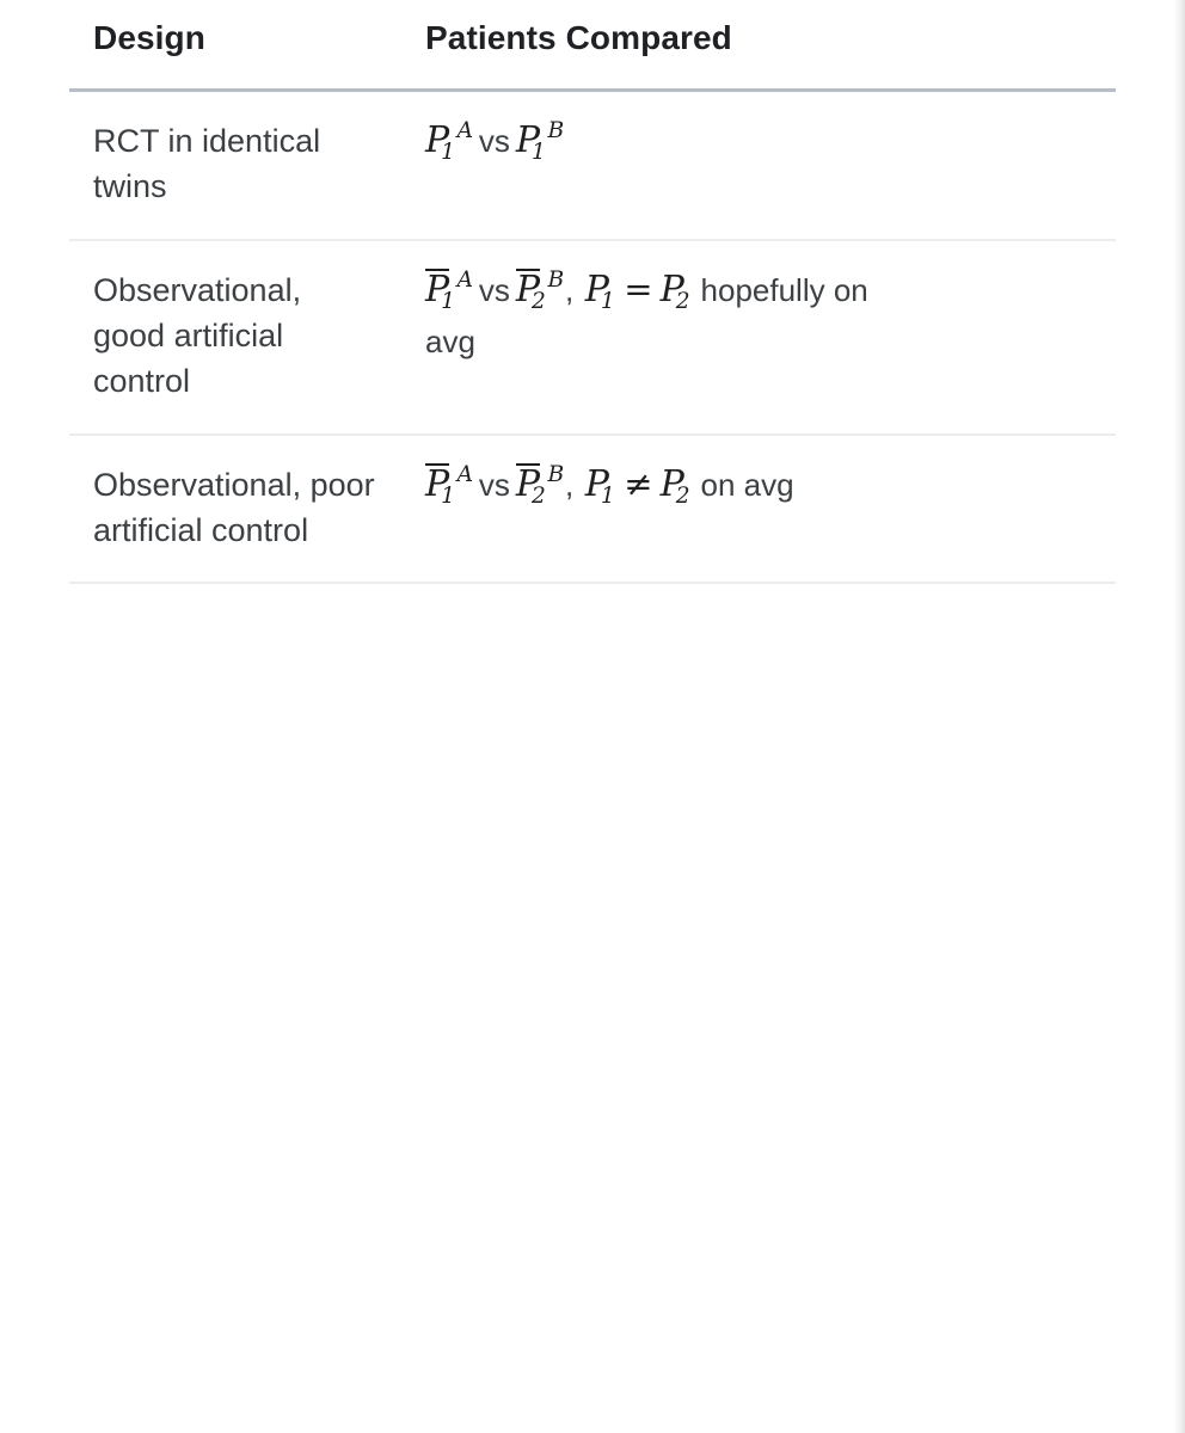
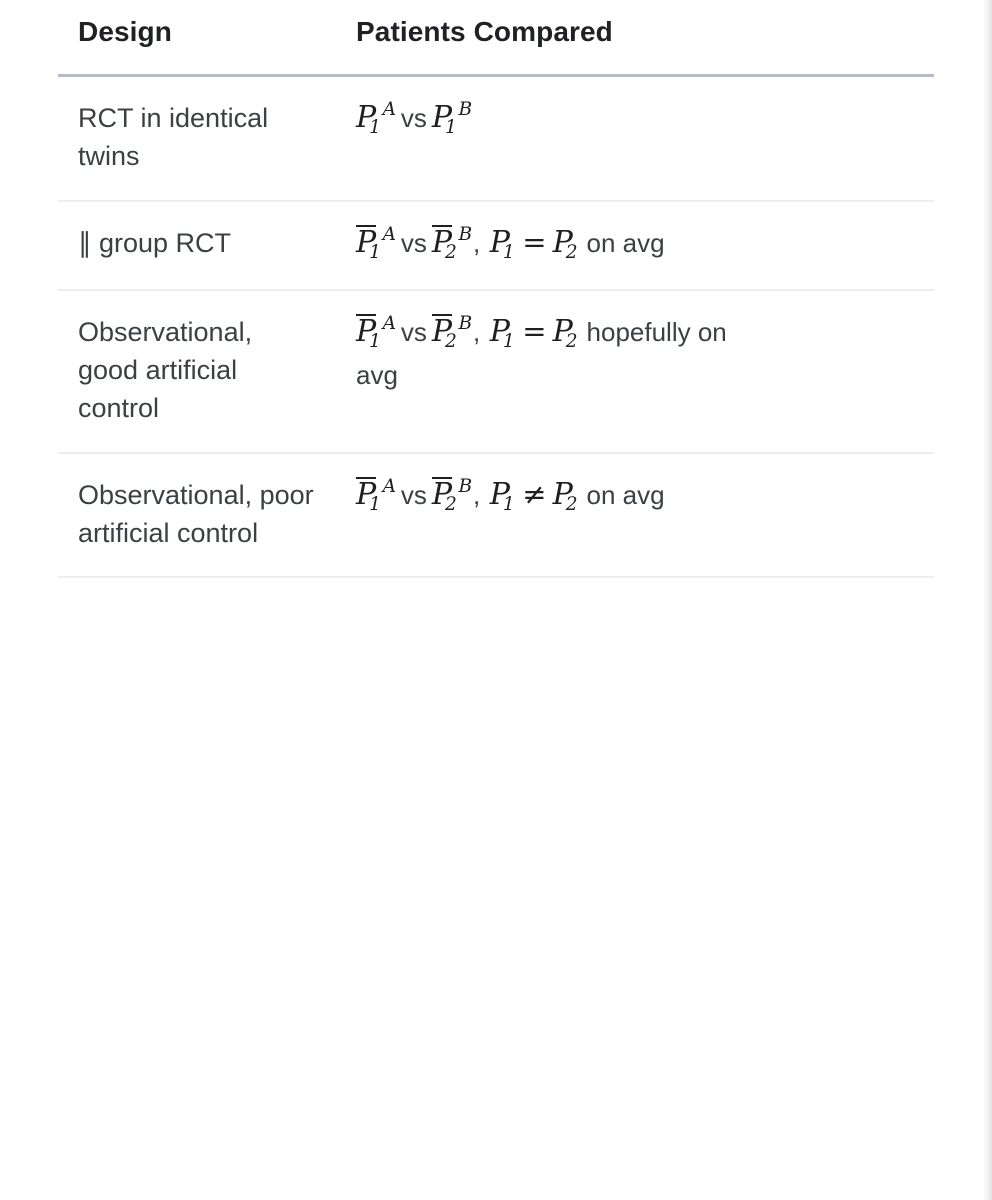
  Design	Patients Compared
  RCT in identical twins	P1A vs P1B
+ ∥ group RCT	P1A vs P2B, P1= P2 on avg
  Observational, good artificial control	P1A vs P2B, P1= P2 hopefully onavg
  Observational, poor artificial control	P1A vs P2B, P1≠ P2 on avg
